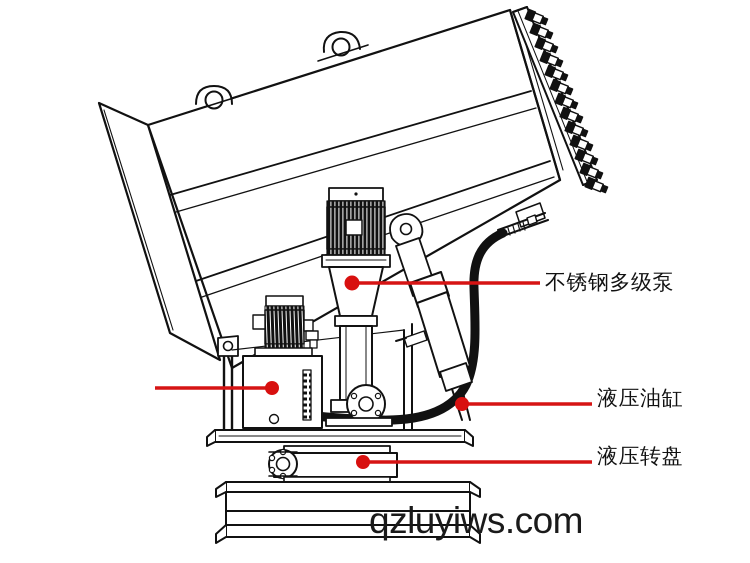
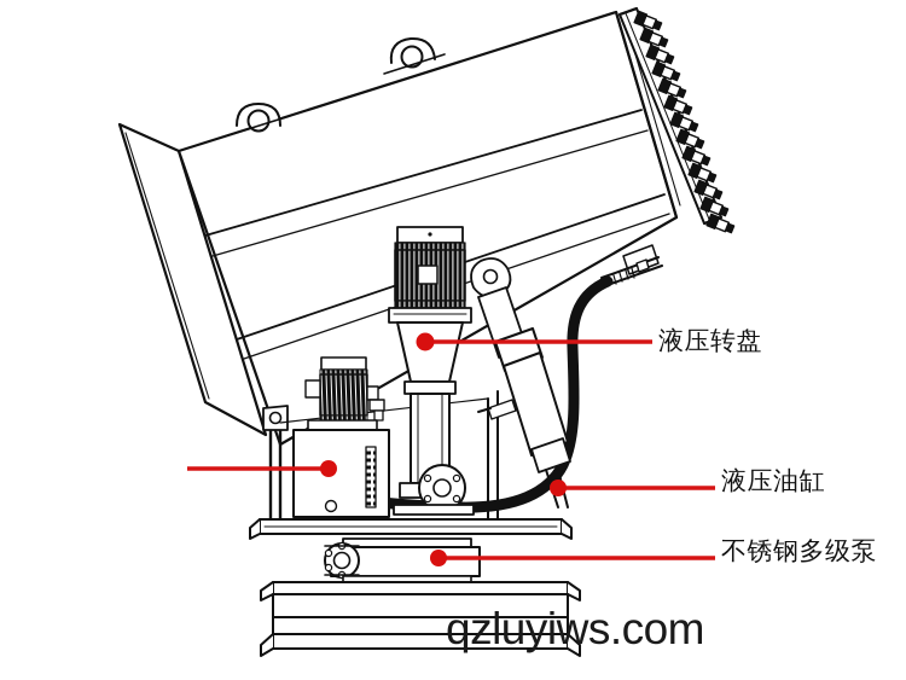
- 不锈钢多级泵
+ 液压转盘
  液压油缸
- 液压转盘
+ 不锈钢多级泵
  qzluyiws.com
